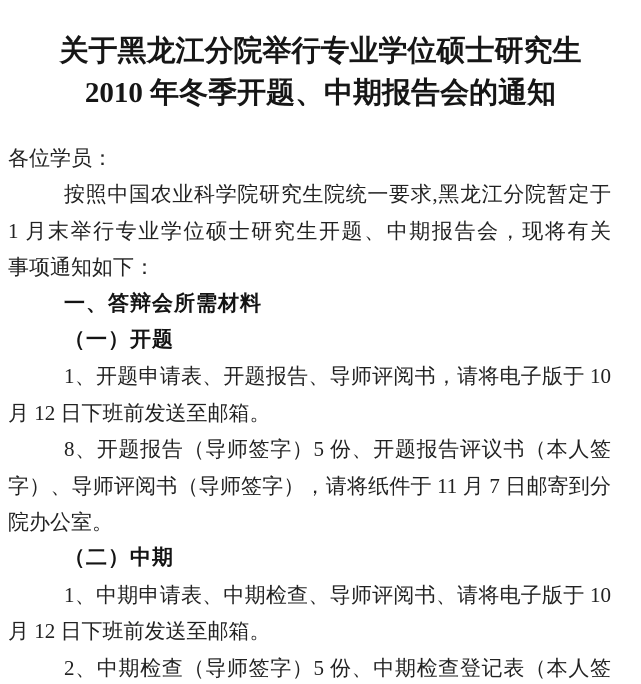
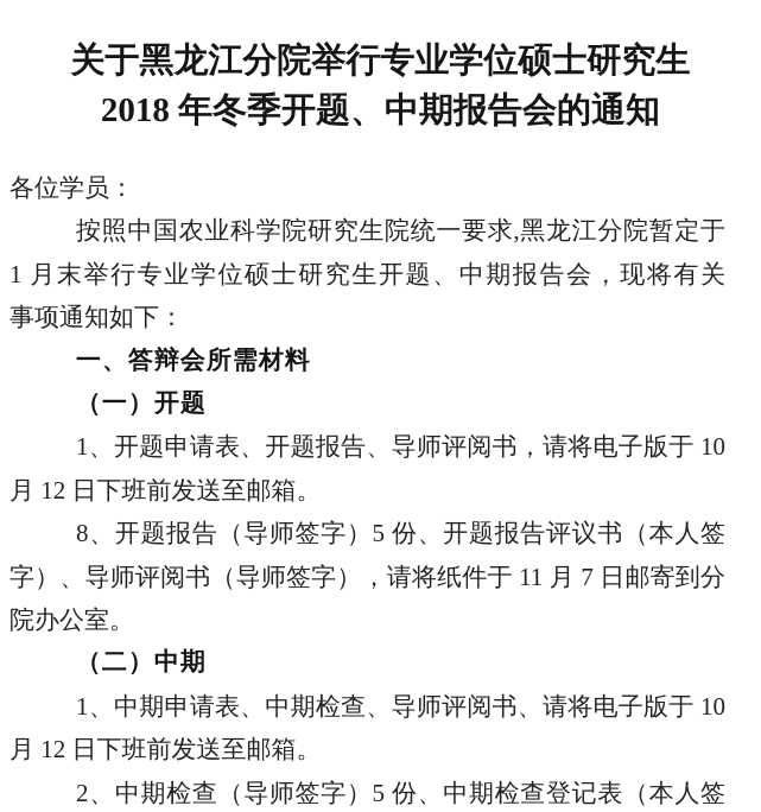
  关于黑龙江分院举行专业学位硕士研究生
- 2010 年冬季开题、中期报告会的通知
+ 2018 年冬季开题、中期报告会的通知
  各位学员：
  按照中国农业科学院研究生院统一要求,黑龙江分院暂定于
  1 月末举行专业学位硕士研究生开题、中期报告会，现将有关
  事项通知如下：
  一、答辩会所需材料
  （一）开题
  1、开题申请表、开题报告、导师评阅书，请将电子版于 10
  月 12 日下班前发送至邮箱。
  8、开题报告（导师签字）5 份、开题报告评议书（本人签
  字）、导师评阅书（导师签字），请将纸件于 11 月 7 日邮寄到分
  院办公室。
  （二）中期
  1、中期申请表、中期检查、导师评阅书、请将电子版于 10
  月 12 日下班前发送至邮箱。
  2、中期检查（导师签字）5 份、中期检查登记表（本人签
